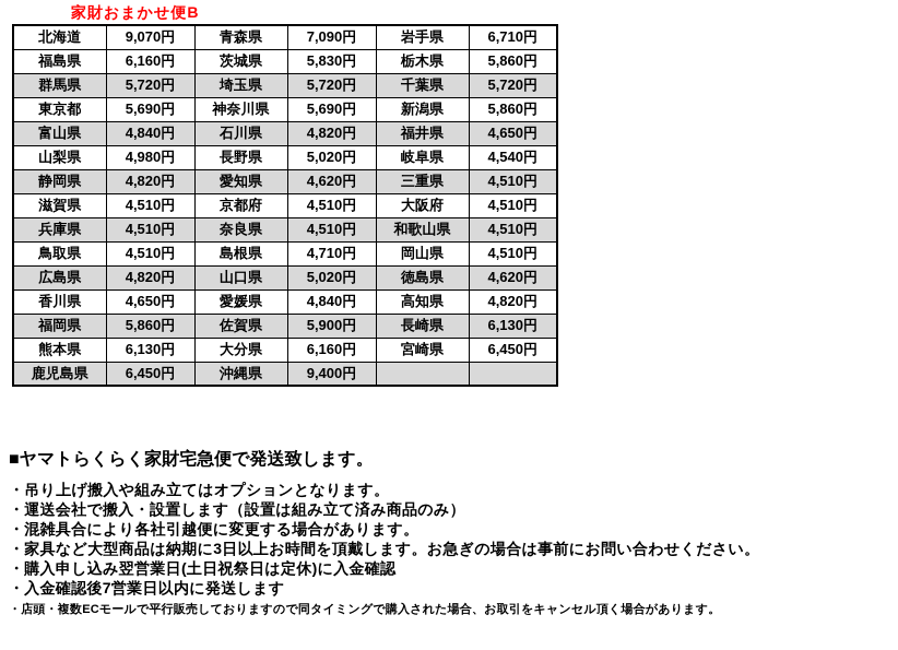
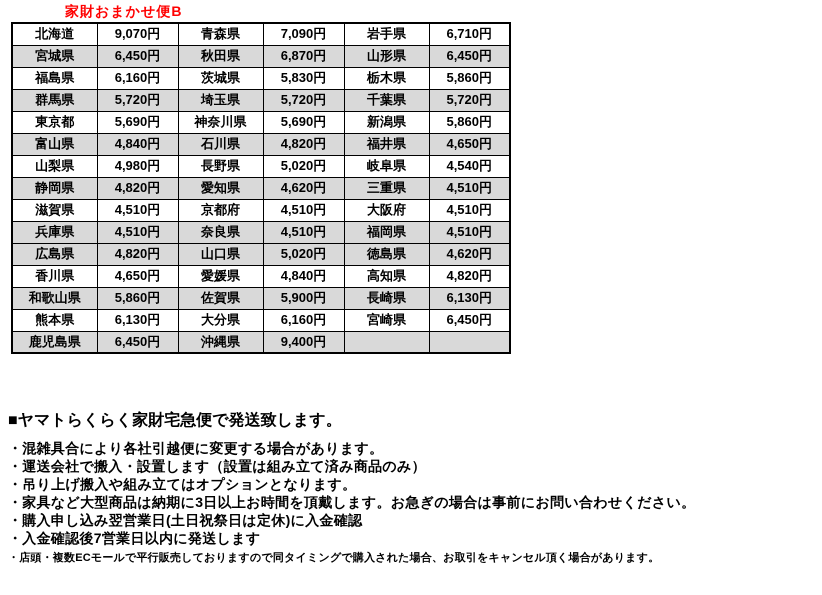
  家財おまかせ便B
  北海道	9,070円	青森県	7,090円	岩手県	6,710円
+ 宮城県	6,450円	秋田県	6,870円	山形県	6,450円
  福島県	6,160円	茨城県	5,830円	栃木県	5,860円
  群馬県	5,720円	埼玉県	5,720円	千葉県	5,720円
  東京都	5,690円	神奈川県	5,690円	新潟県	5,860円
  富山県	4,840円	石川県	4,820円	福井県	4,650円
  山梨県	4,980円	長野県	5,020円	岐阜県	4,540円
  静岡県	4,820円	愛知県	4,620円	三重県	4,510円
  滋賀県	4,510円	京都府	4,510円	大阪府	4,510円
- 兵庫県	4,510円	奈良県	4,510円	和歌山県	4,510円
+ 兵庫県	4,510円	奈良県	4,510円	福岡県	4,510円
- 鳥取県	4,510円	島根県	4,710円	岡山県	4,510円
  広島県	4,820円	山口県	5,020円	徳島県	4,620円
  香川県	4,650円	愛媛県	4,840円	高知県	4,820円
- 福岡県	5,860円	佐賀県	5,900円	長崎県	6,130円
+ 和歌山県	5,860円	佐賀県	5,900円	長崎県	6,130円
  熊本県	6,130円	大分県	6,160円	宮崎県	6,450円
  鹿児島県	6,450円	沖縄県	9,400円
  ■ヤマトらくらく家財宅急便で発送致します。
- ・吊り上げ搬入や組み立てはオプションとなります。
+ ・混雑具合により各社引越便に変更する場合があります。
  ・運送会社で搬入・設置します（設置は組み立て済み商品のみ）
- ・混雑具合により各社引越便に変更する場合があります。
+ ・吊り上げ搬入や組み立てはオプションとなります。
  ・家具など大型商品は納期に3日以上お時間を頂戴します。お急ぎの場合は事前にお問い合わせください。
  ・購入申し込み翌営業日(土日祝祭日は定休)に入金確認
  ・入金確認後7営業日以内に発送します
  ・店頭・複数ECモールで平行販売しておりますので同タイミングで購入された場合、お取引をキャンセル頂く場合があります。
